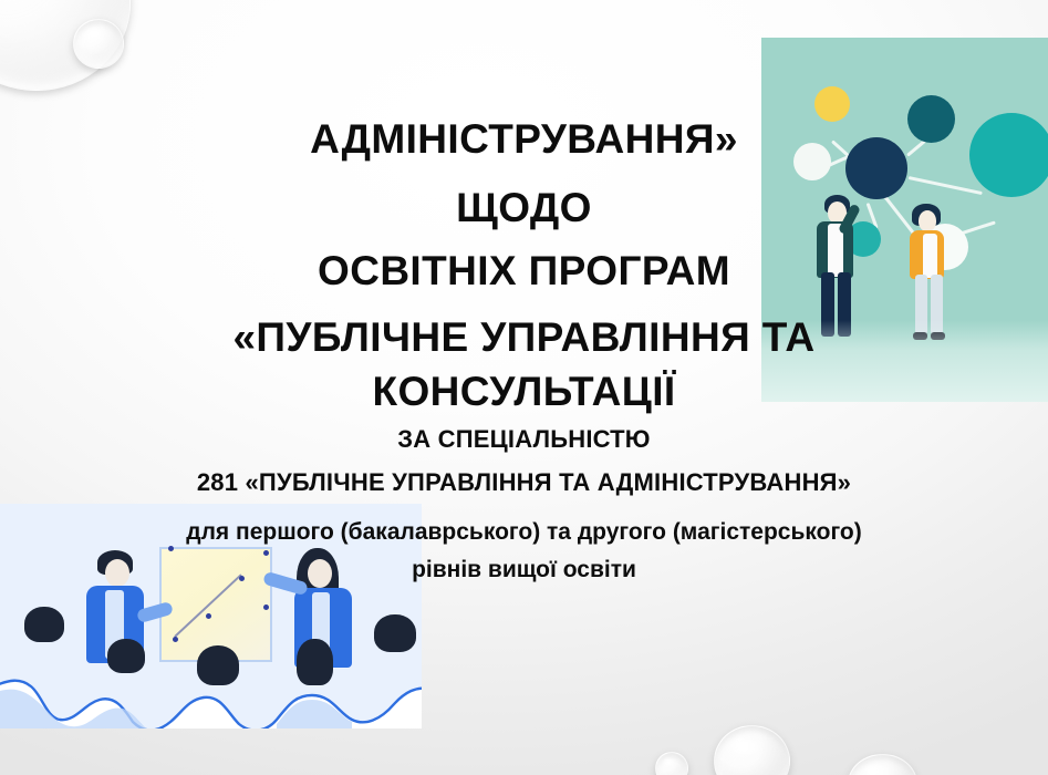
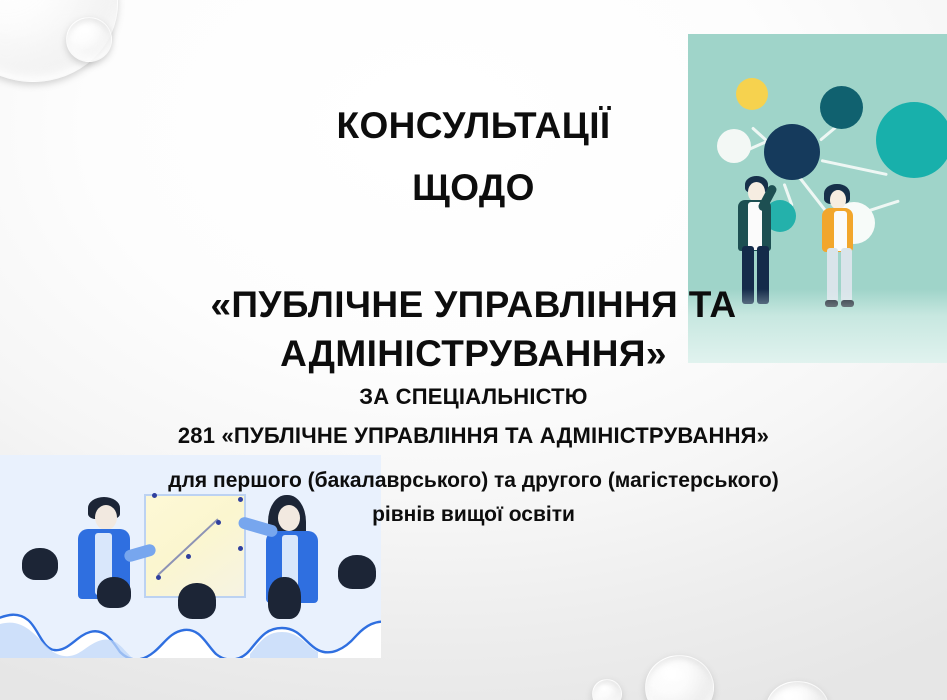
- АДМІНІСТРУВАННЯ»
+ КОНСУЛЬТАЦІЇ
  ЩОДО
- ОСВІТНІХ ПРОГРАМ
  «ПУБЛІЧНЕ УПРАВЛІННЯ ТА
- КОНСУЛЬТАЦІЇ
+ АДМІНІСТРУВАННЯ»
  ЗА СПЕЦІАЛЬНІСТЮ
  281 «ПУБЛІЧНЕ УПРАВЛІННЯ ТА АДМІНІСТРУВАННЯ»
  для першого (бакалаврського) та другого (магістерського)
  рівнів вищої освіти
